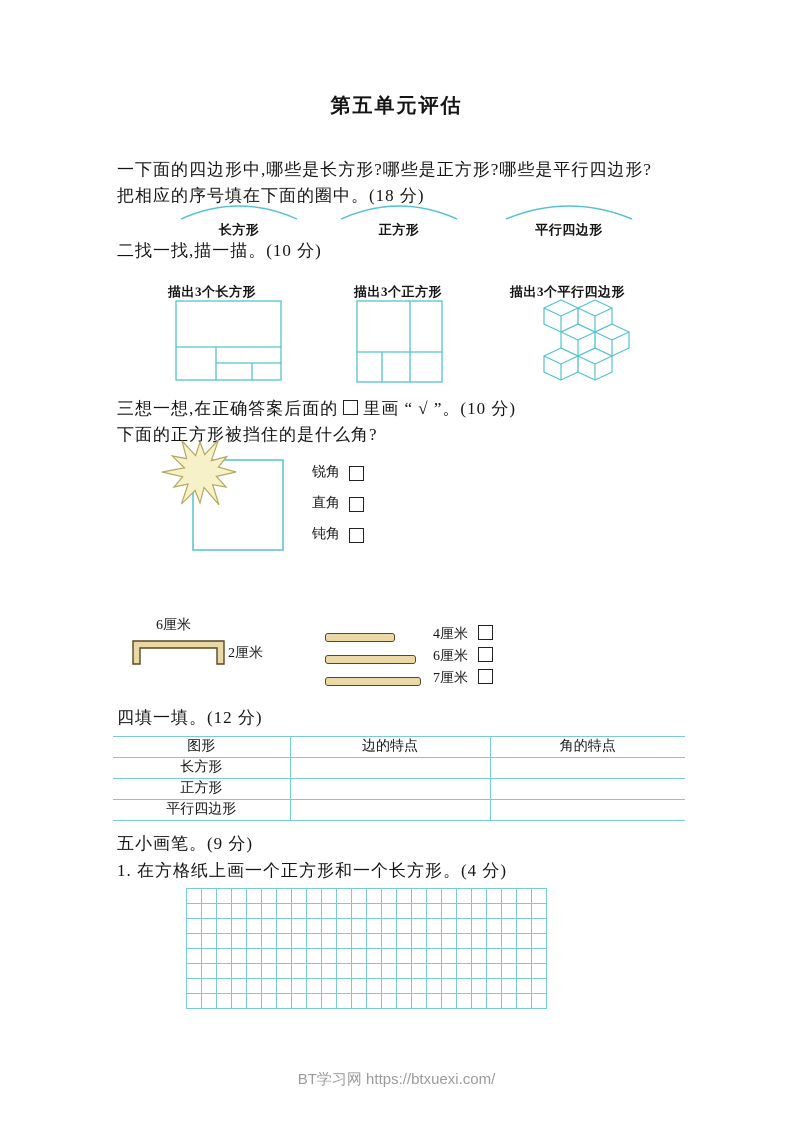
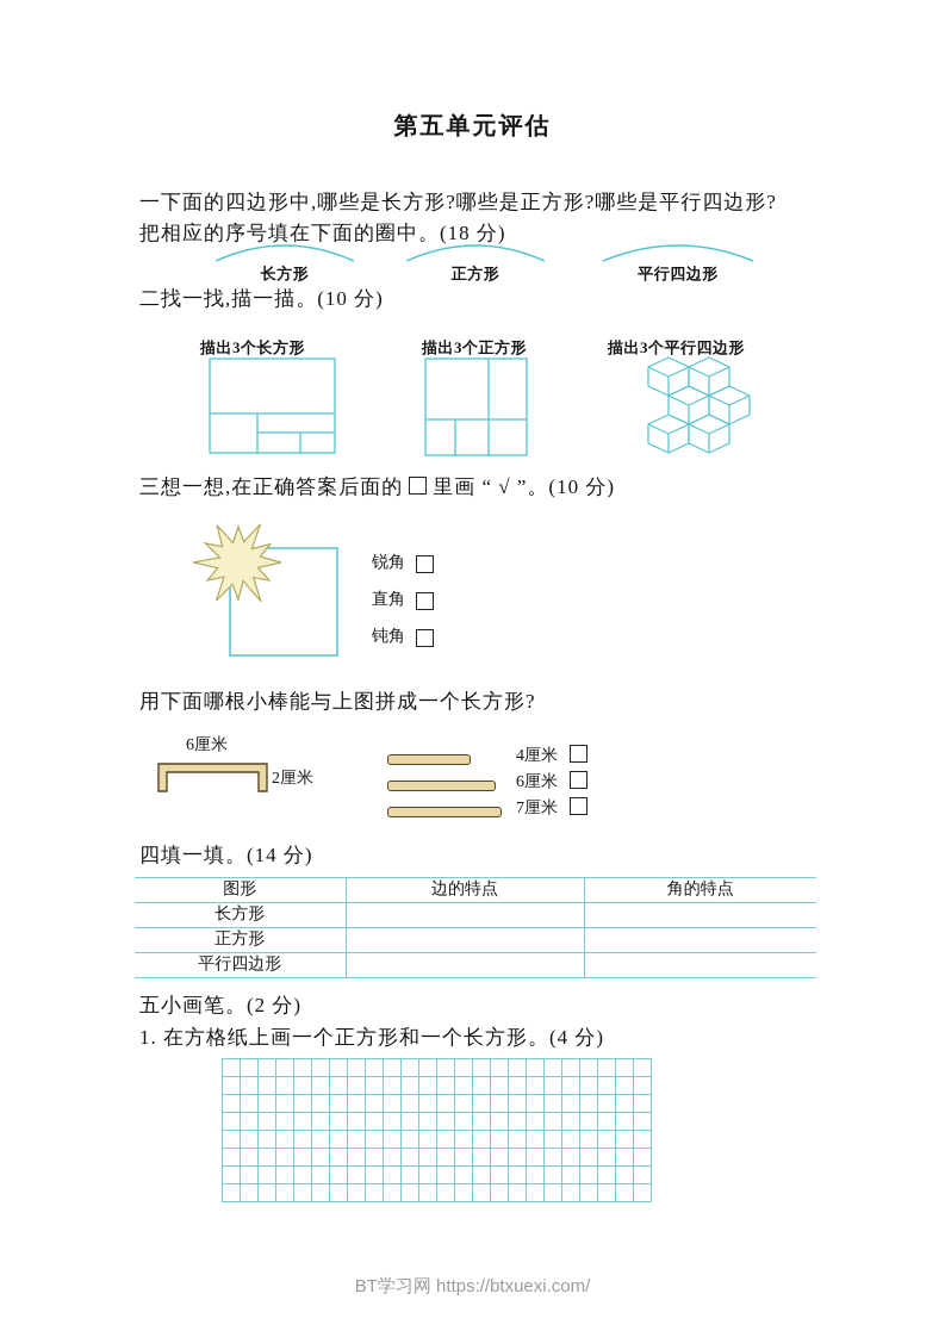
  第五单元评估
  一下面的四边形中,哪些是长方形?哪些是正方形?哪些是平行四边形?
  把相应的序号填在下面的圈中。(18 分)
  长方形
  正方形
  平行四边形
  二找一找,描一描。(10 分)
  描出3个长方形
  描出3个正方形
  描出3个平行四边形
  三想一想,在正确答案后面的 里画 “ √ ”。(10 分)
- 下面的正方形被挡住的是什么角?
  锐角
  直角
  钝角
+ 用下面哪根小棒能与上图拼成一个长方形?
  6厘米
  2厘米
  4厘米
  6厘米
  7厘米
- 四填一填。(12 分)
+ 四填一填。(14 分)
  图形	边的特点	角的特点
  长方形
  正方形
  平行四边形
- 五小画笔。(9 分)
+ 五小画笔。(2 分)
  1. 在方格纸上画一个正方形和一个长方形。(4 分)
  BT学习网 https://btxuexi.com/
